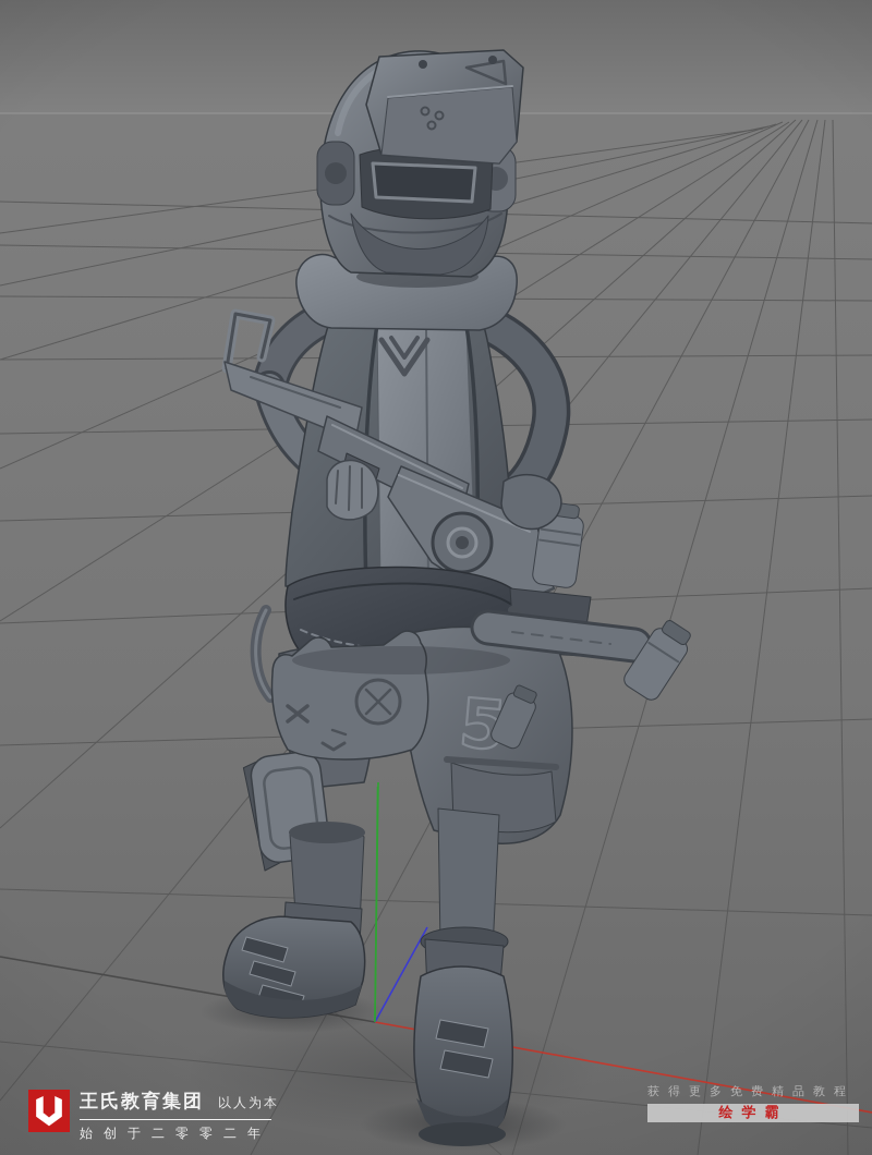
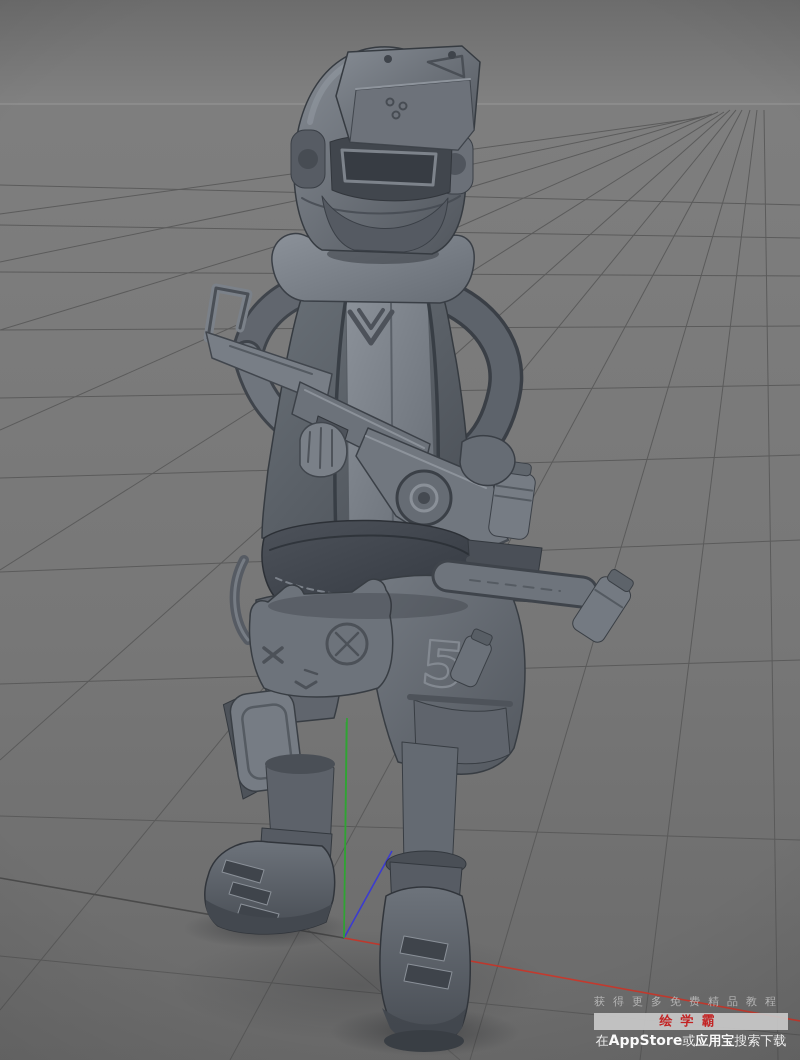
- 王氏教育集团
- 以人为本
- 始创于二零零二年
  获得更多免费精品教程
  绘学霸
+ 在AppStore或应用宝搜索下载
